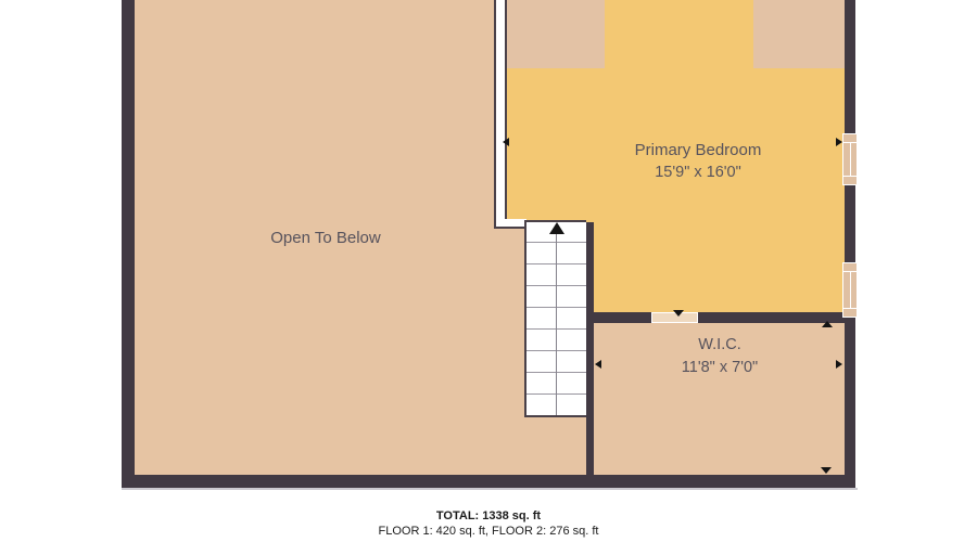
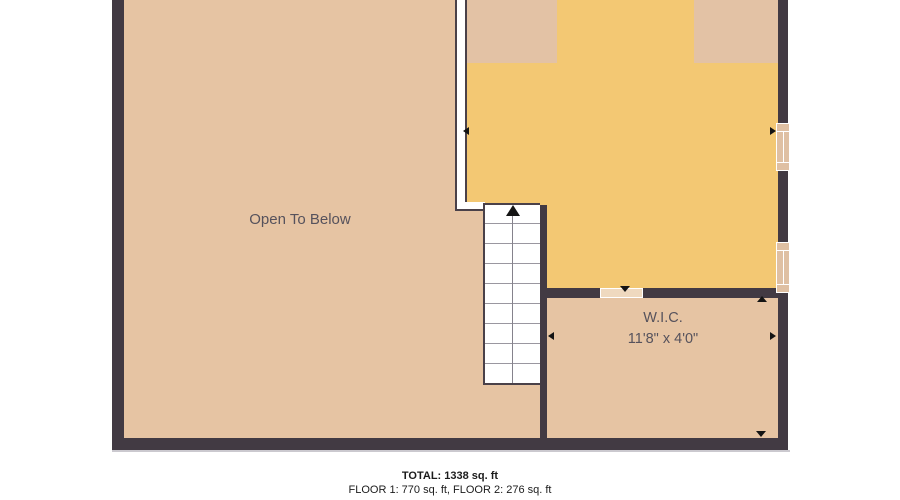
  Open To Below
- Primary Bedroom
- 15'9" x 16'0"
  W.I.C.
- 11'8" x 7'0"
+ 11'8" x 4'0"
  TOTAL: 1338 sq. ft
- FLOOR 1: 420 sq. ft, FLOOR 2: 276 sq. ft
+ FLOOR 1: 770 sq. ft, FLOOR 2: 276 sq. ft
